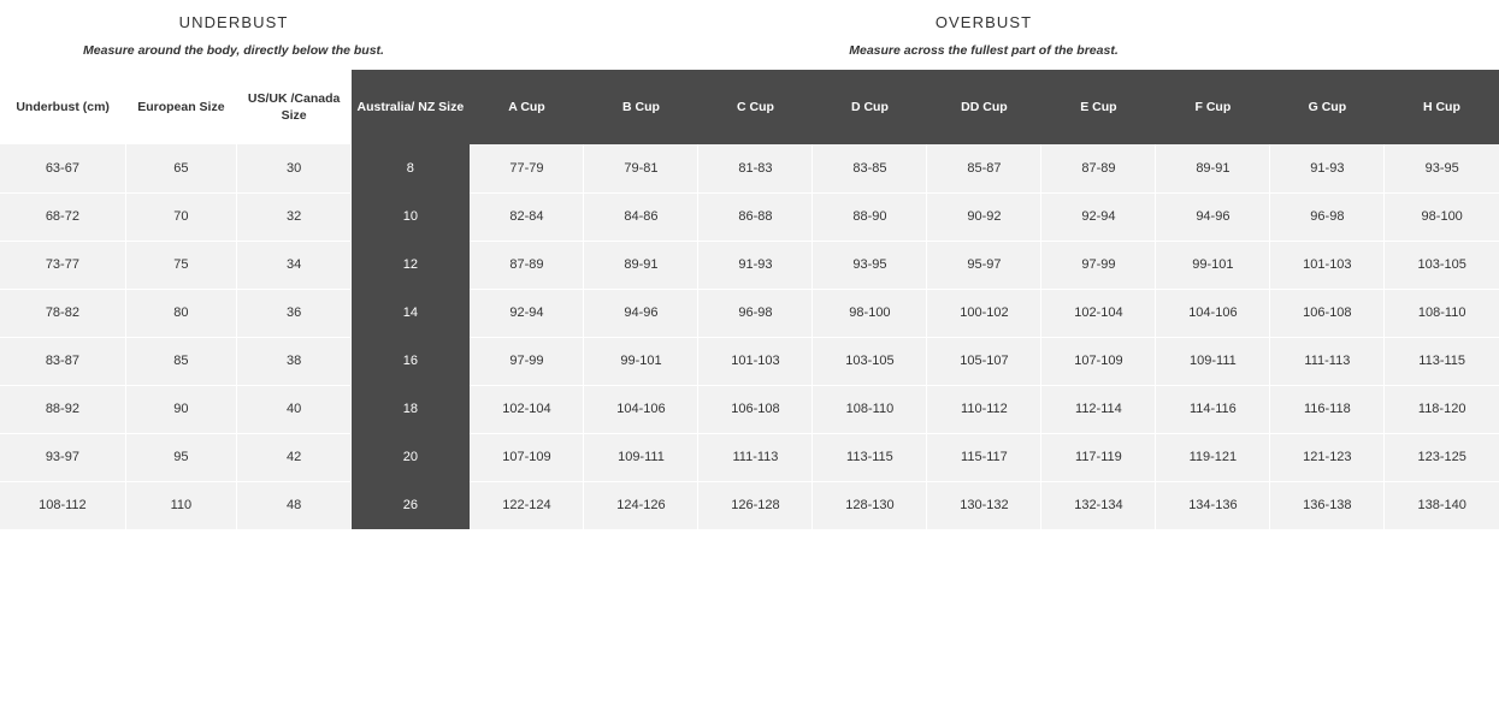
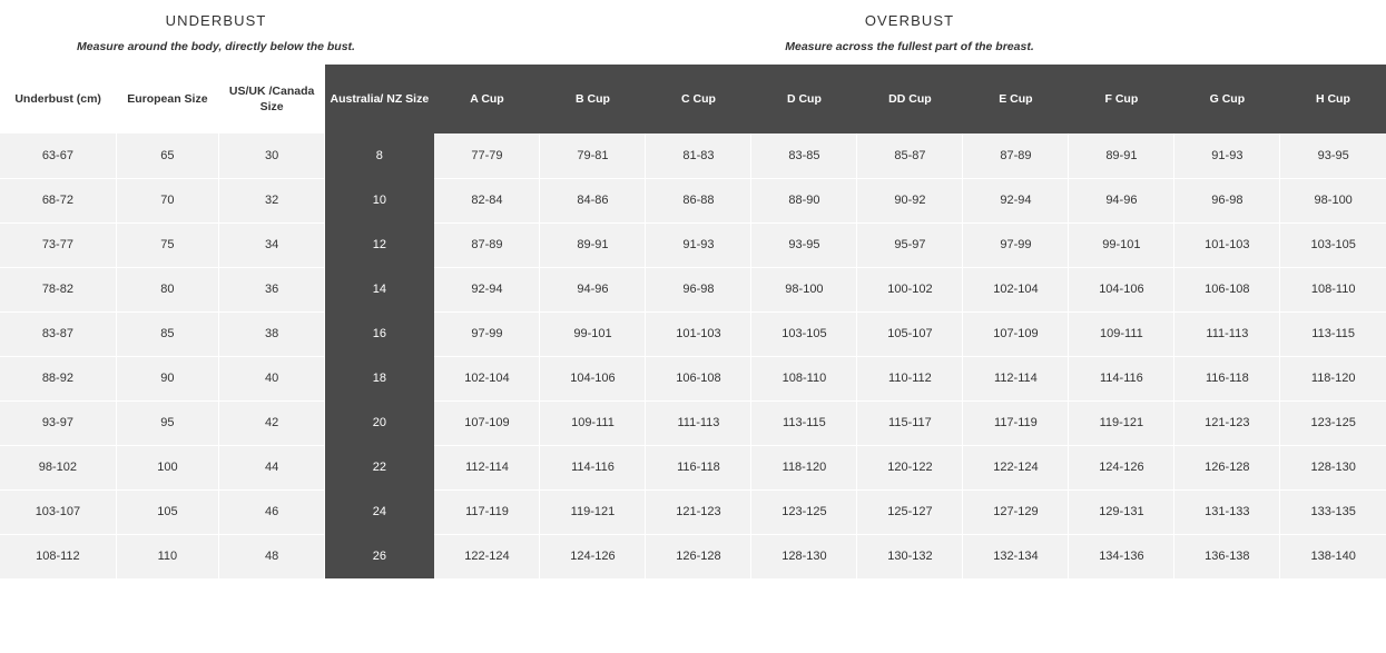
  UNDERBUST
  Measure around the body, directly below the bust.
  OVERBUST
  Measure across the fullest part of the breast.
  Underbust (cm)	European Size	US/UK /Canada Size	Australia/ NZ Size	A Cup	B Cup	C Cup	D Cup	DD Cup	E Cup	F Cup	G Cup	H Cup
  63-67	65	30	8	77-79	79-81	81-83	83-85	85-87	87-89	89-91	91-93	93-95
  68-72	70	32	10	82-84	84-86	86-88	88-90	90-92	92-94	94-96	96-98	98-100
  73-77	75	34	12	87-89	89-91	91-93	93-95	95-97	97-99	99-101	101-103	103-105
  78-82	80	36	14	92-94	94-96	96-98	98-100	100-102	102-104	104-106	106-108	108-110
  83-87	85	38	16	97-99	99-101	101-103	103-105	105-107	107-109	109-111	111-113	113-115
  88-92	90	40	18	102-104	104-106	106-108	108-110	110-112	112-114	114-116	116-118	118-120
  93-97	95	42	20	107-109	109-111	111-113	113-115	115-117	117-119	119-121	121-123	123-125
+ 98-102	100	44	22	112-114	114-116	116-118	118-120	120-122	122-124	124-126	126-128	128-130
+ 103-107	105	46	24	117-119	119-121	121-123	123-125	125-127	127-129	129-131	131-133	133-135
  108-112	110	48	26	122-124	124-126	126-128	128-130	130-132	132-134	134-136	136-138	138-140
